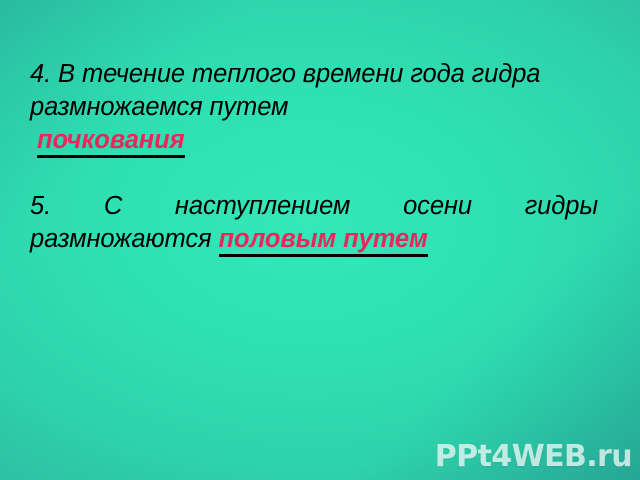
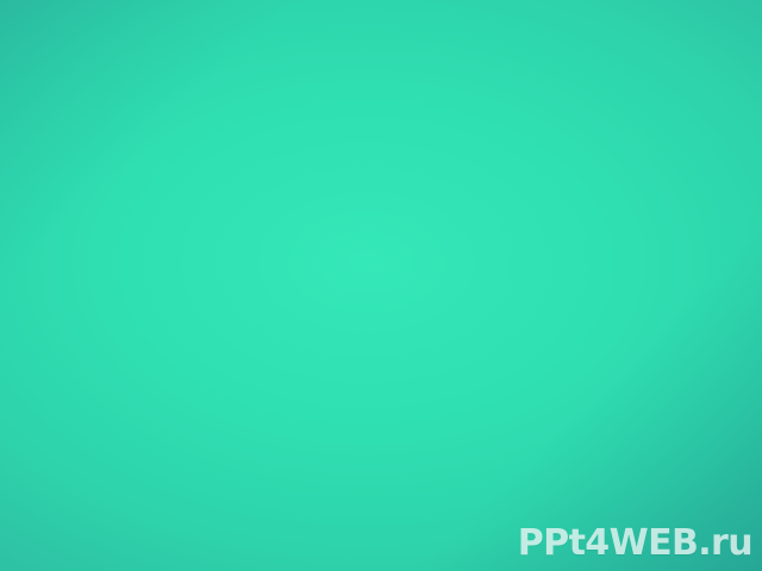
- 4. В течение теплого времени года гидра размножаемся путем
- почкования
- 5. С наступлением осени гидры размножаются половым путем
  PPt4WEB.ru
